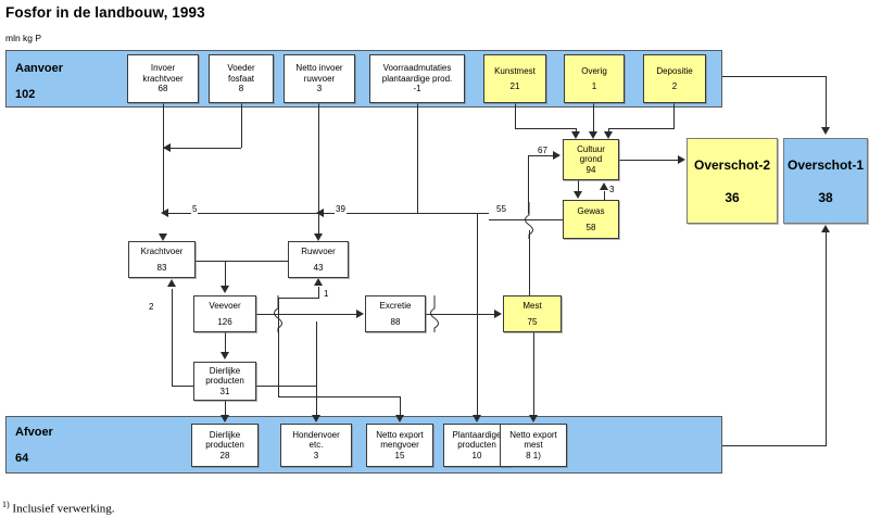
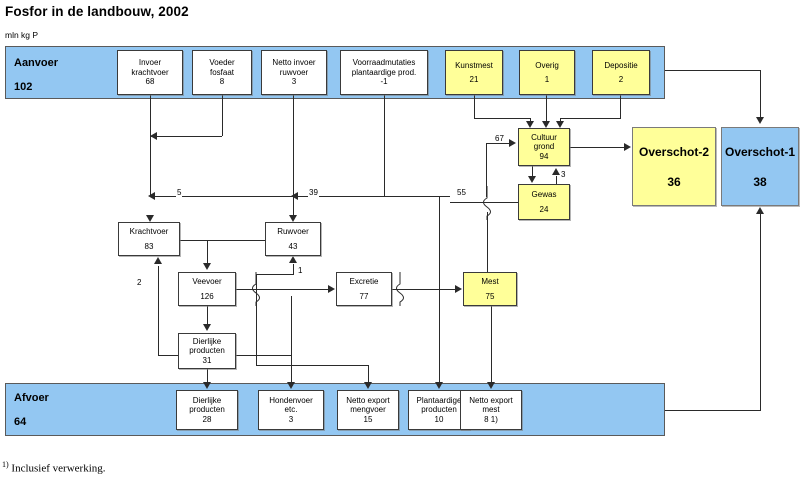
- Fosfor in de landbouw, 1993
+ Fosfor in de landbouw, 2002
  mln kg P
  Aanvoer
  102
  Invoer
  krachtvoer
  68
  Voeder
  fosfaat
  8
  Netto invoer
  ruwvoer
  3
  Voorraadmutaties
  plantaardige prod.
  -1
  Kunstmest
  21
  Overig
  1
  Depositie
  2
  Cultuur
  grond
  94
  Gewas
- 58
+ 24
  Overschot-2
  36
  Overschot-1
  38
  Krachtvoer
  83
  Ruwvoer
  43
  Veevoer
  126
  Dierlijke
  producten
  31
  Excretie
- 88
+ 77
  Mest
  75
  Afvoer
  64
  Dierlijke
  producten
  28
  Hondenvoer
  etc.
  3
  Netto export
  mengvoer
  15
  Plantaardig
  producten
  10
  Netto export
  mest
  8 1)
  5
  39
  55
  67
  3
  1
  2
  1) Inclusief verwerking.
